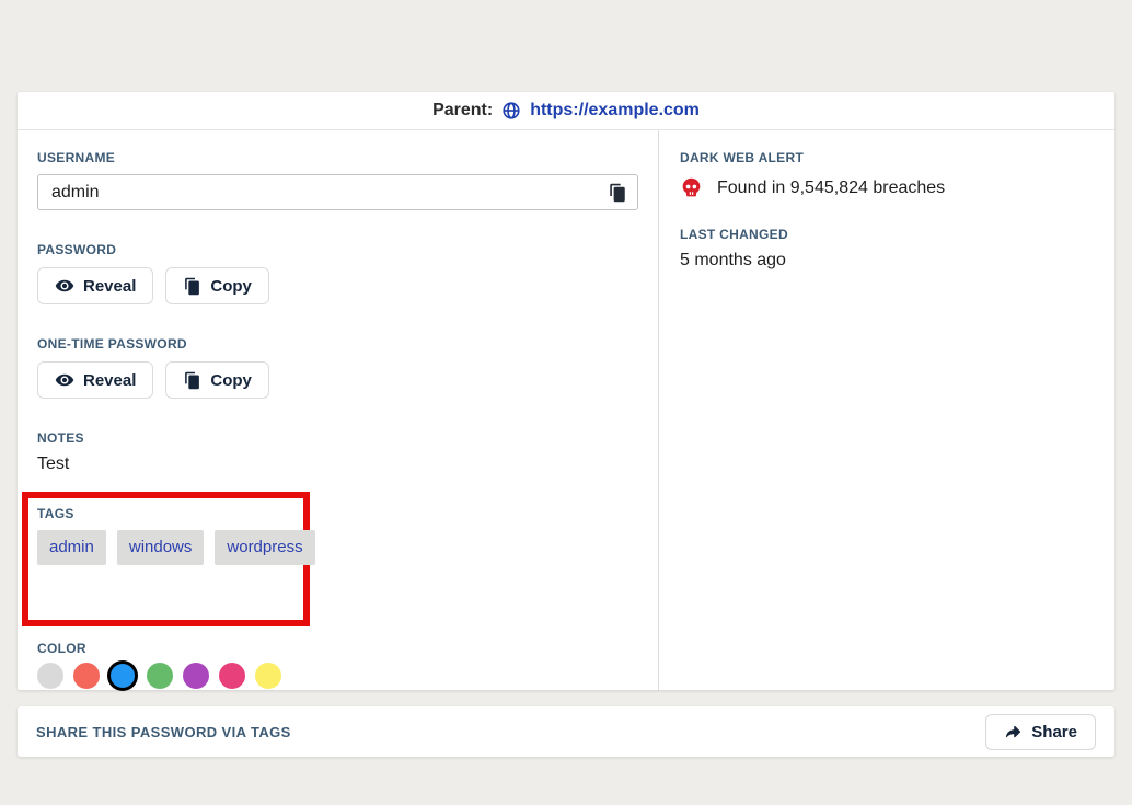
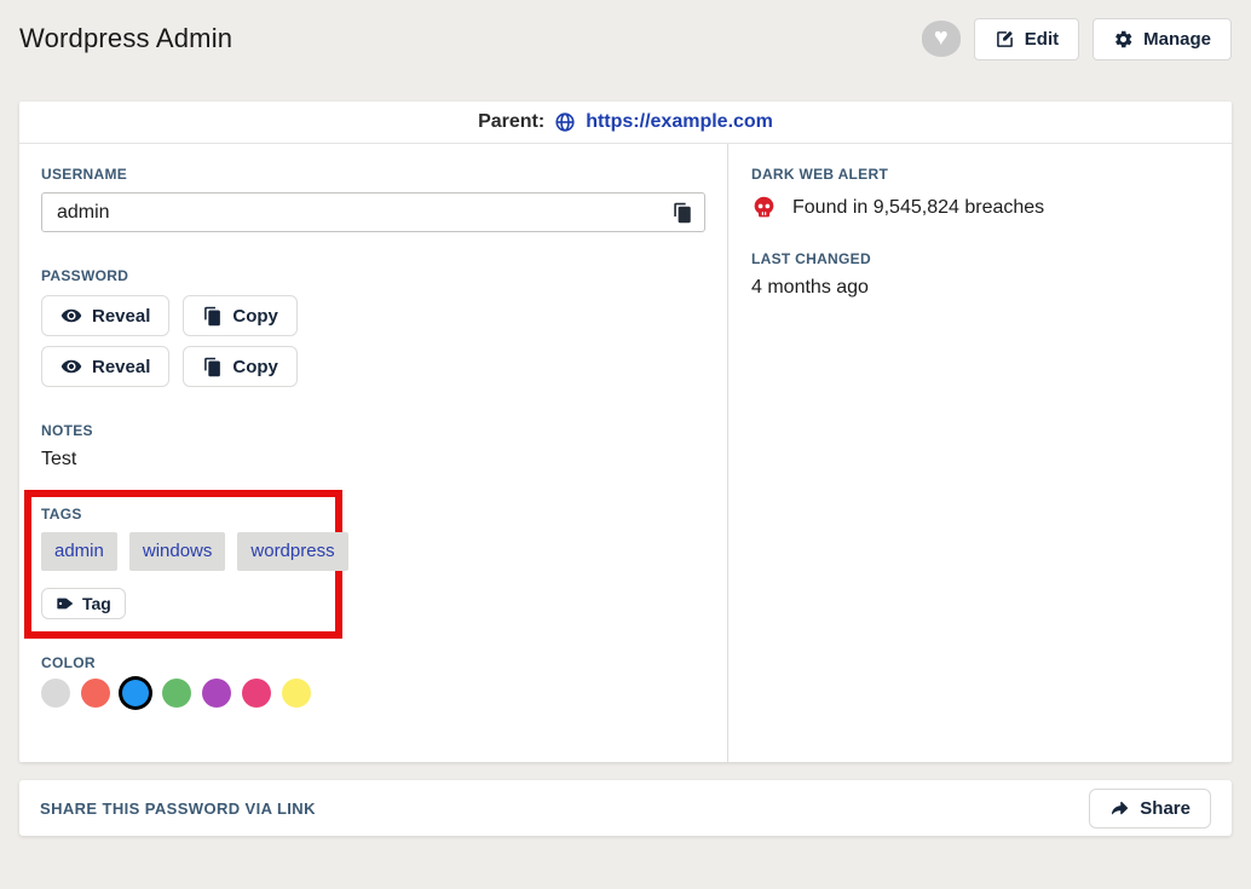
+ Wordpress Admin
+ ♥
+ Edit
+ Manage
  Parent:
  https://example.com
  USERNAME
  admin
  PASSWORD
  Reveal
  Copy
- ONE-TIME PASSWORD
  Reveal
  Copy
  NOTES
  Test
  TAGS
  admin
  windows
  wordpress
+ Tag
  COLOR
  DARK WEB ALERT
  Found in 9,545,824 breaches
  LAST CHANGED
- 5 months ago
+ 4 months ago
- SHARE THIS PASSWORD VIA TAGS
+ SHARE THIS PASSWORD VIA LINK
  Share
